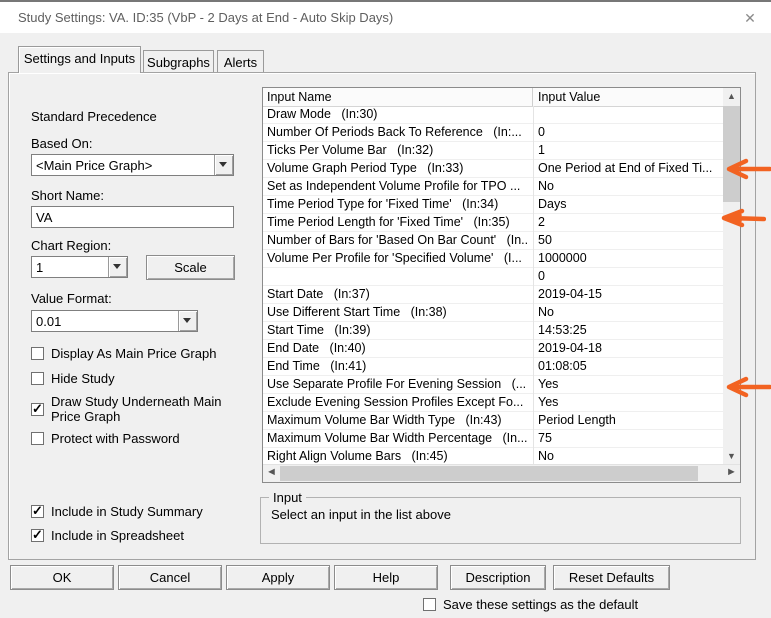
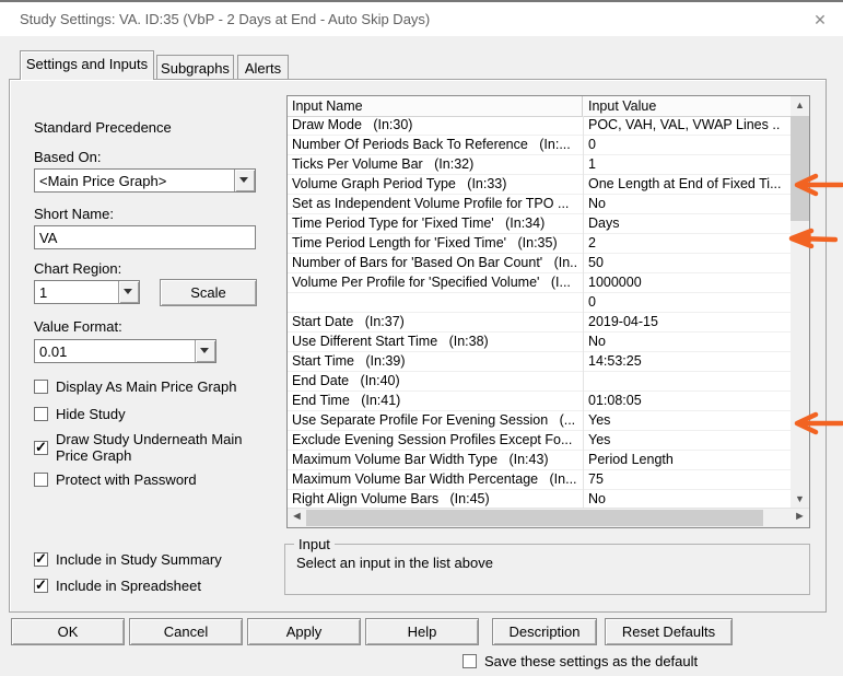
  Study Settings: VA. ID:35 (VbP - 2 Days at End - Auto Skip Days)
  ✕
  Settings and Inputs
  Subgraphs
  Alerts
  Standard Precedence
  Based On:
  <Main Price Graph>
  Short Name:
  VA
  Chart Region:
  1
  Scale
  Value Format:
  0.01
  Display As Main Price Graph
  Hide Study
  Draw Study Underneath Main Price Graph
  Protect with Password
  Include in Study Summary
  Include in Spreadsheet
  Input Name
  Input Value
  Draw Mode (In:30)
+ POC, VAH, VAL, VWAP Lines ..
  Number Of Periods Back To Reference (In:...
  0
  Ticks Per Volume Bar (In:32)
  1
  Volume Graph Period Type (In:33)
- One Period at End of Fixed Ti...
+ One Length at End of Fixed Ti...
  Set as Independent Volume Profile for TPO ...
  No
  Time Period Type for 'Fixed Time' (In:34)
  Days
  Time Period Length for 'Fixed Time' (In:35)
  2
  Number of Bars for 'Based On Bar Count' (In..
  50
  Volume Per Profile for 'Specified Volume' (I...
  1000000
  0
  Start Date (In:37)
  2019-04-15
  Use Different Start Time (In:38)
  No
  Start Time (In:39)
  14:53:25
  End Date (In:40)
- 2019-04-18
  End Time (In:41)
  01:08:05
  Use Separate Profile For Evening Session (...
  Yes
  Exclude Evening Session Profiles Except Fo...
  Yes
  Maximum Volume Bar Width Type (In:43)
  Period Length
  Maximum Volume Bar Width Percentage (In...
  75
  Right Align Volume Bars (In:45)
  No
  ▲
  ▼
  ◄
  ►
  Input
  Select an input in the list above
  OK
  Cancel
  Apply
  Help
  Description
  Reset Defaults
  Save these settings as the default
